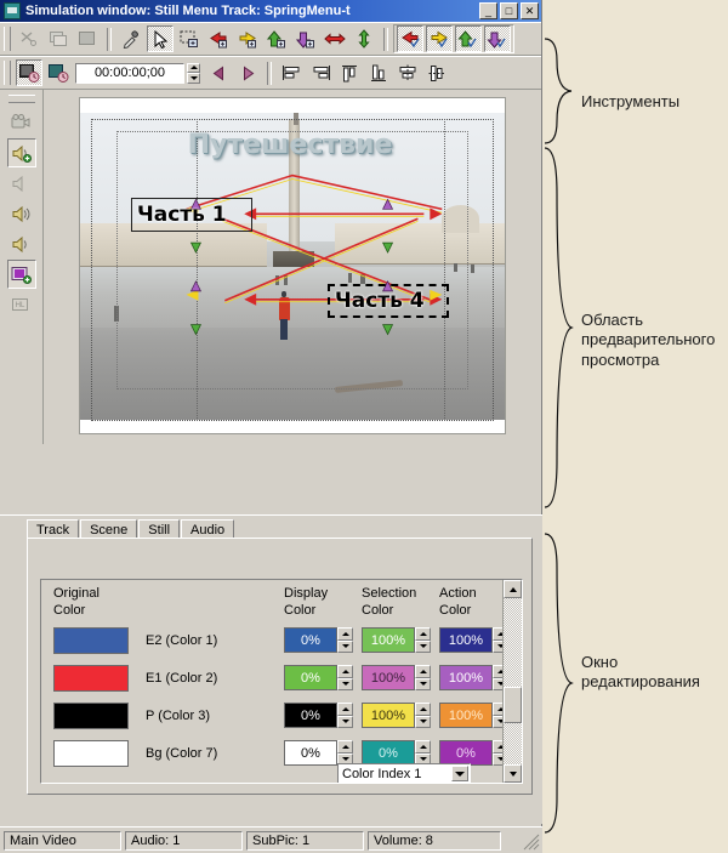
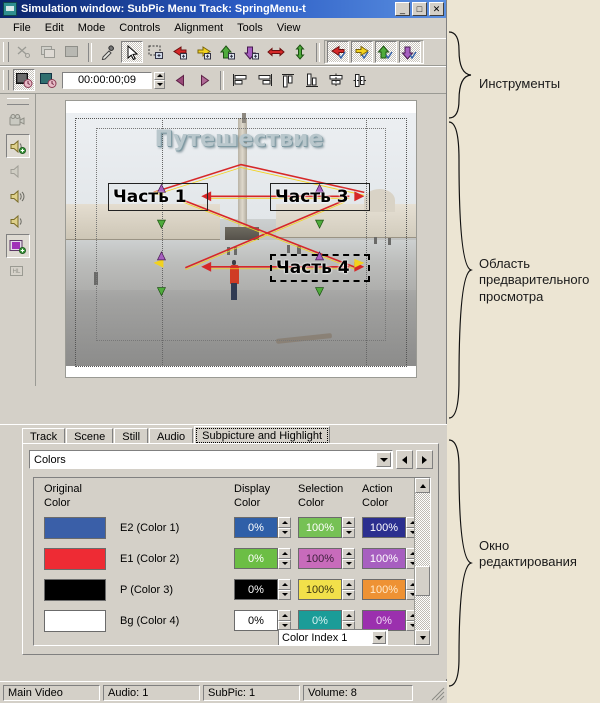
- Simulation window: Still Menu Track: SpringMenu-t
+ Simulation window: SubPic Menu Track: SpringMenu-t
  _
  □
  ✕
+ File
+ Edit
+ Mode
+ Controls
+ Alignment
+ Tools
+ View
- 00:00:00;00
+ 00:00:00;09
  Путешествие
  Часть 1
+ Часть 3
  Часть 4
  Track
  Scene
  Still
  Audio
+ Subpicture and Highlight
+ Colors
  Original
  Display
  Selection
  Action
  Color
  Color
  Color
  Color
  E2 (Color 1)
  0%
  100%
  100%
  E1 (Color 2)
  0%
  100%
  100%
  P (Color 3)
  0%
  100%
  100%
- Bg (Color 7)
+ Bg (Color 4)
  0%
  0%
  0%
  Color Index 1
  Main Video
  Audio: 1
  SubPic: 1
  Volume: 8
  Инструменты
  Область
  предварительного
  просмотра
  Окно
  редактирования
